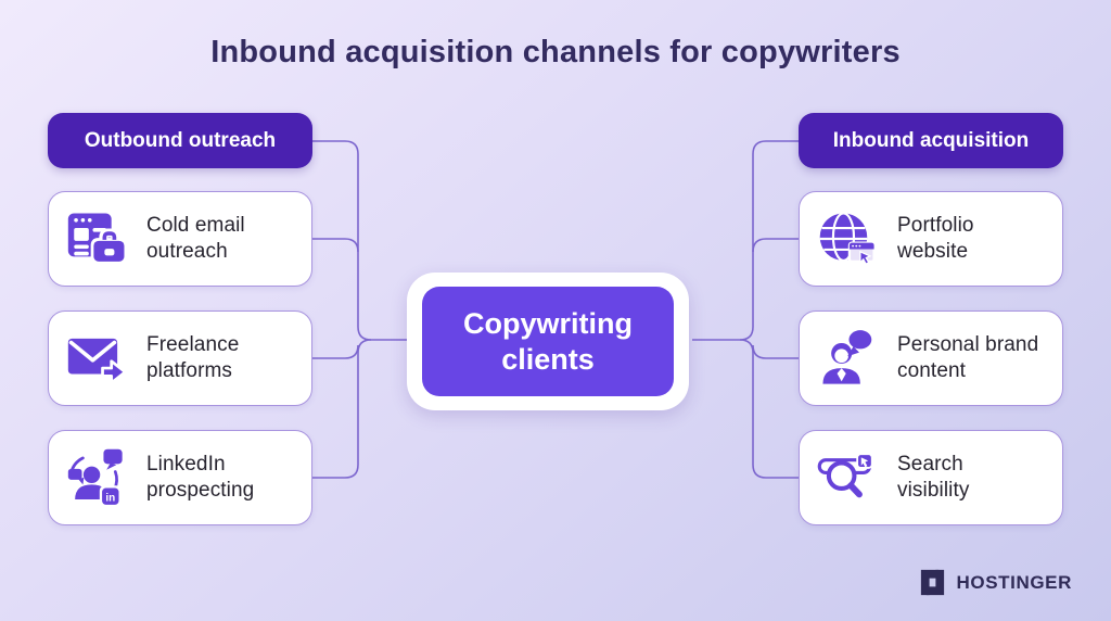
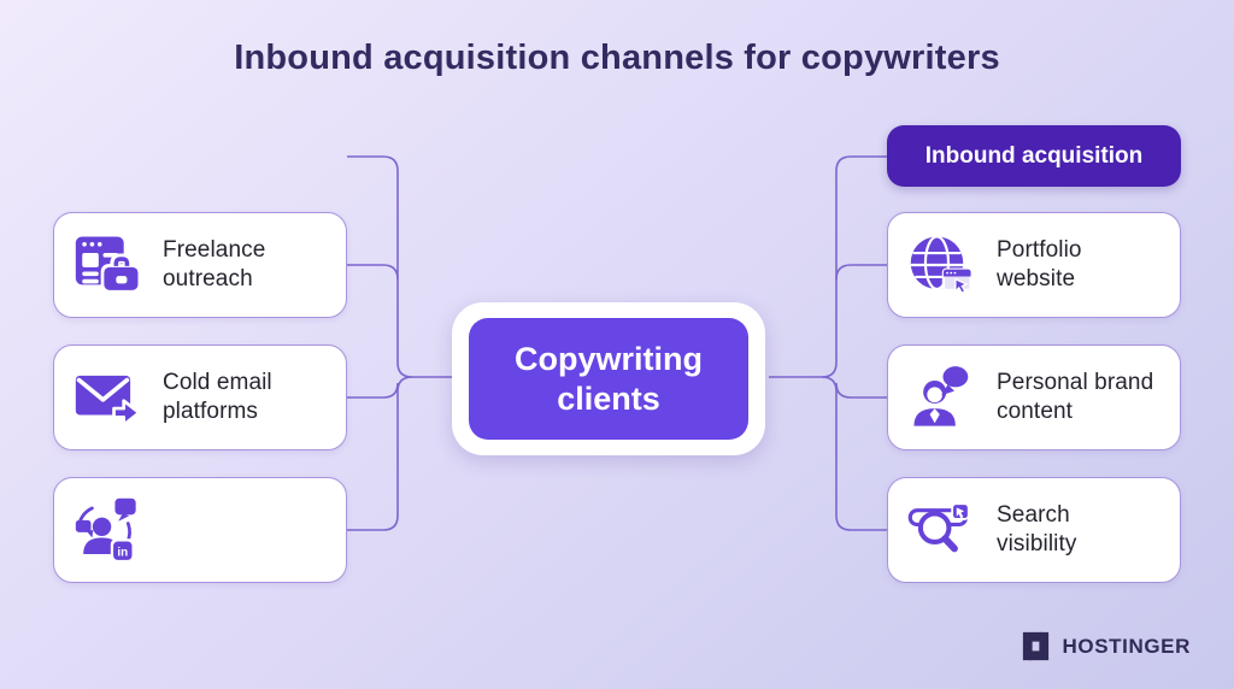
  Inbound acquisition channels for copywriters
- Outbound outreach
- Cold email
+ Freelance
  outreach
- Freelance
+ Cold email
  platforms
  in
- LinkedIn
- prospecting
  Copywriting
  clients
  Inbound acquisition
  Portfolio
  website
  Personal brand
  content
  Search
  visibility
  HOSTINGER
